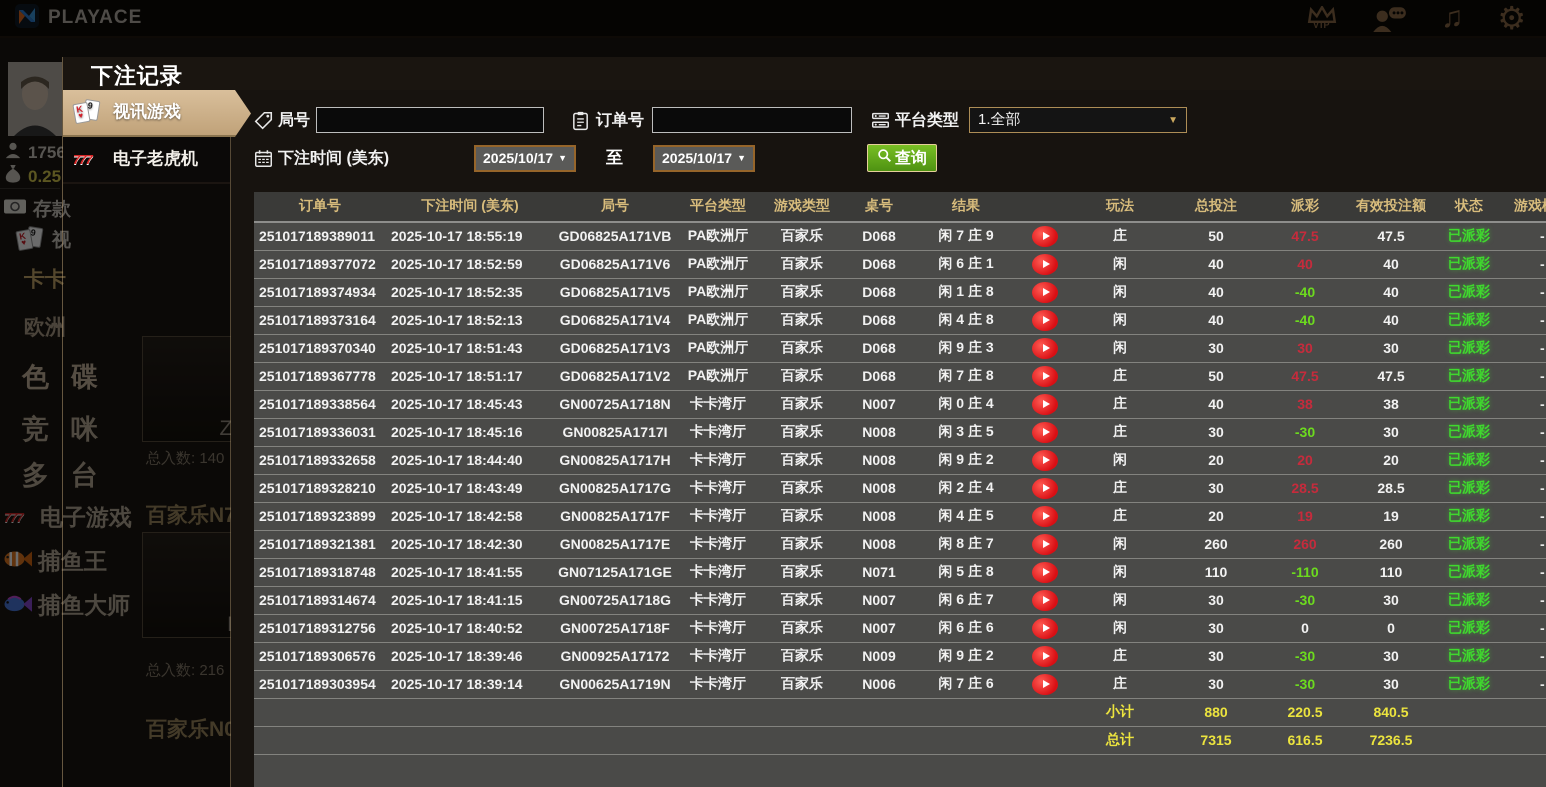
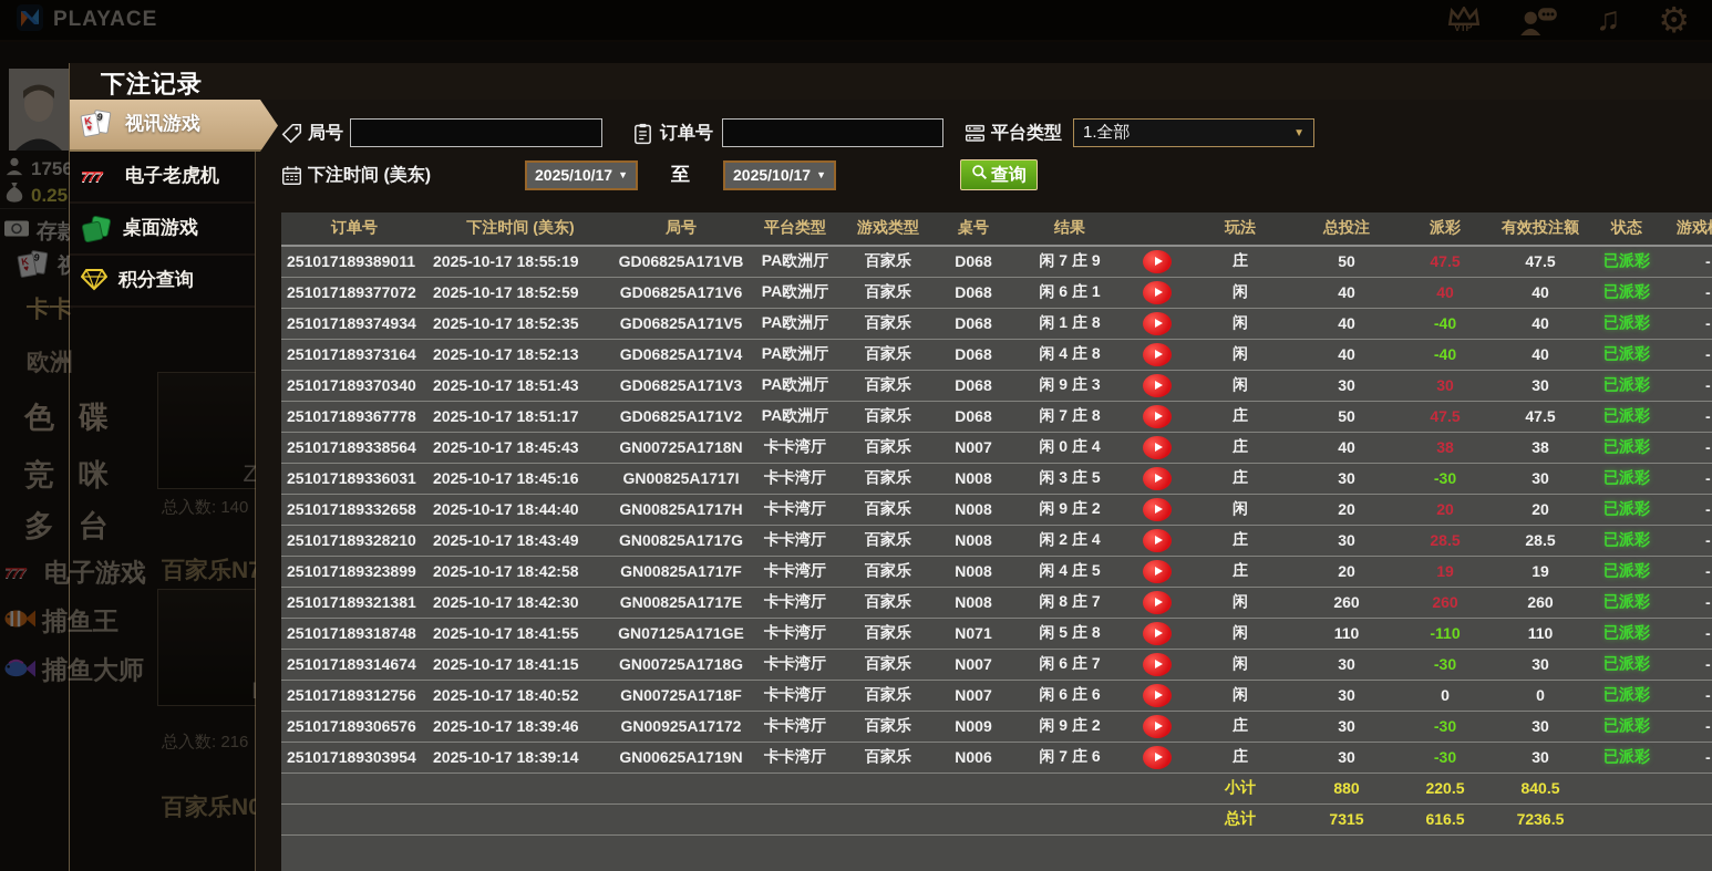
  PLAYACE
  VIP
  1756
  0.25
  存款
  视
  卡卡
  欧洲
  色碟
  竞咪
  多台
  电子游戏
  捕鱼王
  捕鱼大师
  总入数: 140
  百家乐N7
  总入数: 216
  百家乐N0
  下注记录
  视讯游戏
  电子老虎机
+ 桌面游戏
+ 积分查询
  局号
  订单号
  平台类型
  1.全部
  下注时间 (美东)
  2025/10/17
  至
  2025/10/17
  查询
  订单号	下注时间 (美东)	局号	平台类型	游戏类型	桌号	结果		玩法	总投注	派彩	有效投注额	状态	游戏
  251017189389011	2025-10-17 18:55:19	GD06825A171VB	PA欧洲厅	百家乐	D068	闲 7 庄 9		庄	50	47.5	47.5	已派彩	-
  251017189377072	2025-10-17 18:52:59	GD06825A171V6	PA欧洲厅	百家乐	D068	闲 6 庄 1		闲	40	40	40	已派彩	-
  251017189374934	2025-10-17 18:52:35	GD06825A171V5	PA欧洲厅	百家乐	D068	闲 1 庄 8		闲	40	-40	40	已派彩	-
  251017189373164	2025-10-17 18:52:13	GD06825A171V4	PA欧洲厅	百家乐	D068	闲 4 庄 8		闲	40	-40	40	已派彩	-
  251017189370340	2025-10-17 18:51:43	GD06825A171V3	PA欧洲厅	百家乐	D068	闲 9 庄 3		闲	30	30	30	已派彩	-
  251017189367778	2025-10-17 18:51:17	GD06825A171V2	PA欧洲厅	百家乐	D068	闲 7 庄 8		庄	50	47.5	47.5	已派彩	-
  251017189338564	2025-10-17 18:45:43	GN00725A1718N	卡卡湾厅	百家乐	N007	闲 0 庄 4		庄	40	38	38	已派彩	-
  251017189336031	2025-10-17 18:45:16	GN00825A1717I	卡卡湾厅	百家乐	N008	闲 3 庄 5		庄	30	-30	30	已派彩	-
  251017189332658	2025-10-17 18:44:40	GN00825A1717H	卡卡湾厅	百家乐	N008	闲 9 庄 2		闲	20	20	20	已派彩	-
  251017189328210	2025-10-17 18:43:49	GN00825A1717G	卡卡湾厅	百家乐	N008	闲 2 庄 4		庄	30	28.5	28.5	已派彩	-
  251017189323899	2025-10-17 18:42:58	GN00825A1717F	卡卡湾厅	百家乐	N008	闲 4 庄 5		庄	20	19	19	已派彩	-
  251017189321381	2025-10-17 18:42:30	GN00825A1717E	卡卡湾厅	百家乐	N008	闲 8 庄 7		闲	260	260	260	已派彩	-
  251017189318748	2025-10-17 18:41:55	GN07125A171GE	卡卡湾厅	百家乐	N071	闲 5 庄 8		闲	110	-110	110	已派彩	-
  251017189314674	2025-10-17 18:41:15	GN00725A1718G	卡卡湾厅	百家乐	N007	闲 6 庄 7		闲	30	-30	30	已派彩	-
  251017189312756	2025-10-17 18:40:52	GN00725A1718F	卡卡湾厅	百家乐	N007	闲 6 庄 6		闲	30	0	0	已派彩	-
  251017189306576	2025-10-17 18:39:46	GN00925A17172	卡卡湾厅	百家乐	N009	闲 9 庄 2		庄	30	-30	30	已派彩	-
  251017189303954	2025-10-17 18:39:14	GN00625A1719N	卡卡湾厅	百家乐	N006	闲 7 庄 6		庄	30	-30	30	已派彩	-
  	小计	880	220.5	840.5
  	总计	7315	616.5	7236.5
